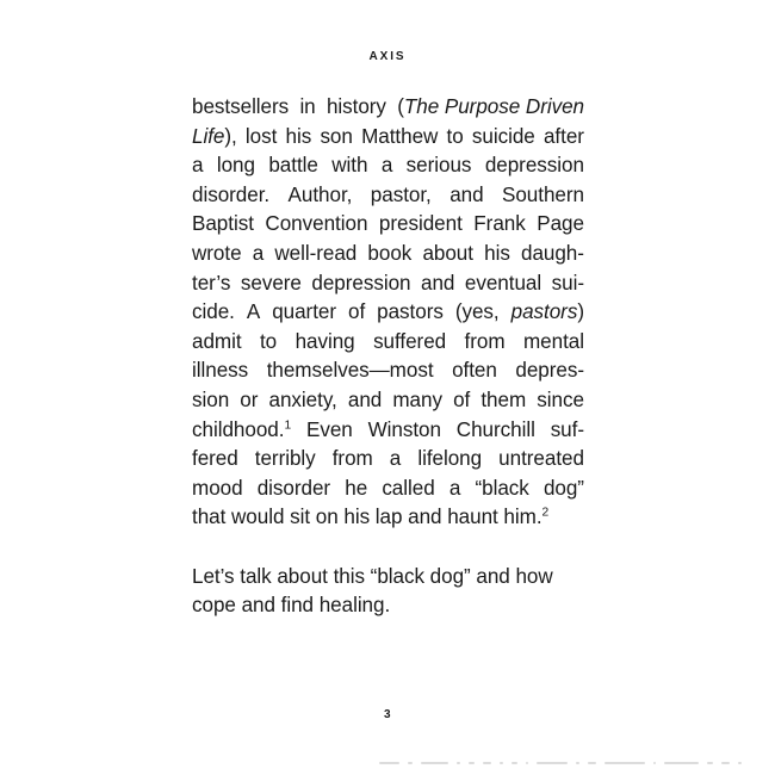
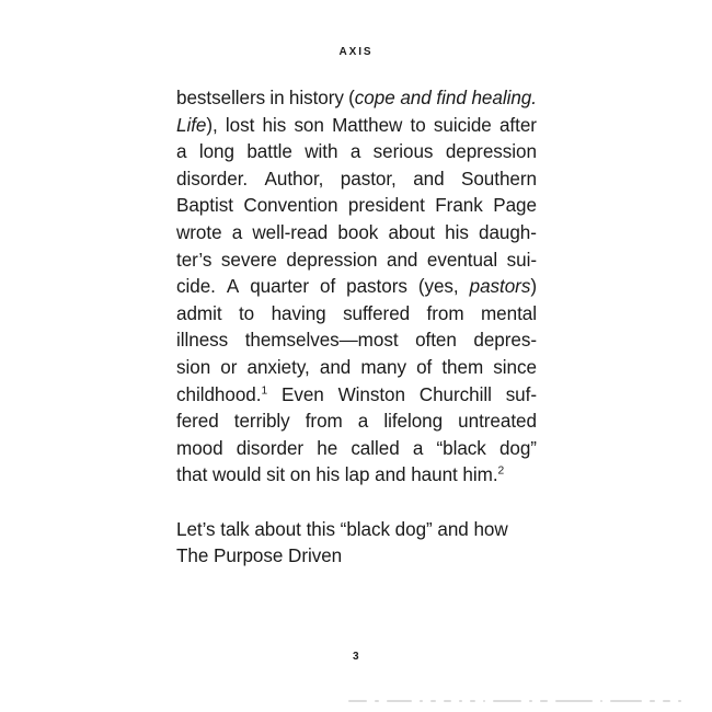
  AXIS
  bestsellers
  in
  history
- (The Purpose Driven
+ (cope and find healing.
  Life),
  lost
  his
  son
  Matthew
  to
  suicide
  after
  a
  long
  battle
  with
  a
  serious
  depression
  disorder.
  Author,
  pastor,
  and
  Southern
  Baptist
  Convention
  president
  Frank
  Page
  wrote
  a
  well-read
  book
  about
  his
  daugh-
  ter’s
  severe
  depression
  and
  eventual
  sui-
  cide.
  A
  quarter
  of
  pastors
  (yes,
  pastors)
  admit
  to
  having
  suffered
  from
  mental
  illness
  themselves—most
  often
  depres-
  sion
  or
  anxiety,
  and
  many
  of
  them
  since
  childhood.1
  Even
  Winston
  Churchill
  suf-
  fered
  terribly
  from
  a
  lifelong
  untreated
  mood
  disorder
  he
  called
  a
  “black
  dog”
  that would sit on his lap and haunt him.2
  Let’s talk about this “black dog” and how
- cope and find healing.
+ The Purpose Driven
  3
